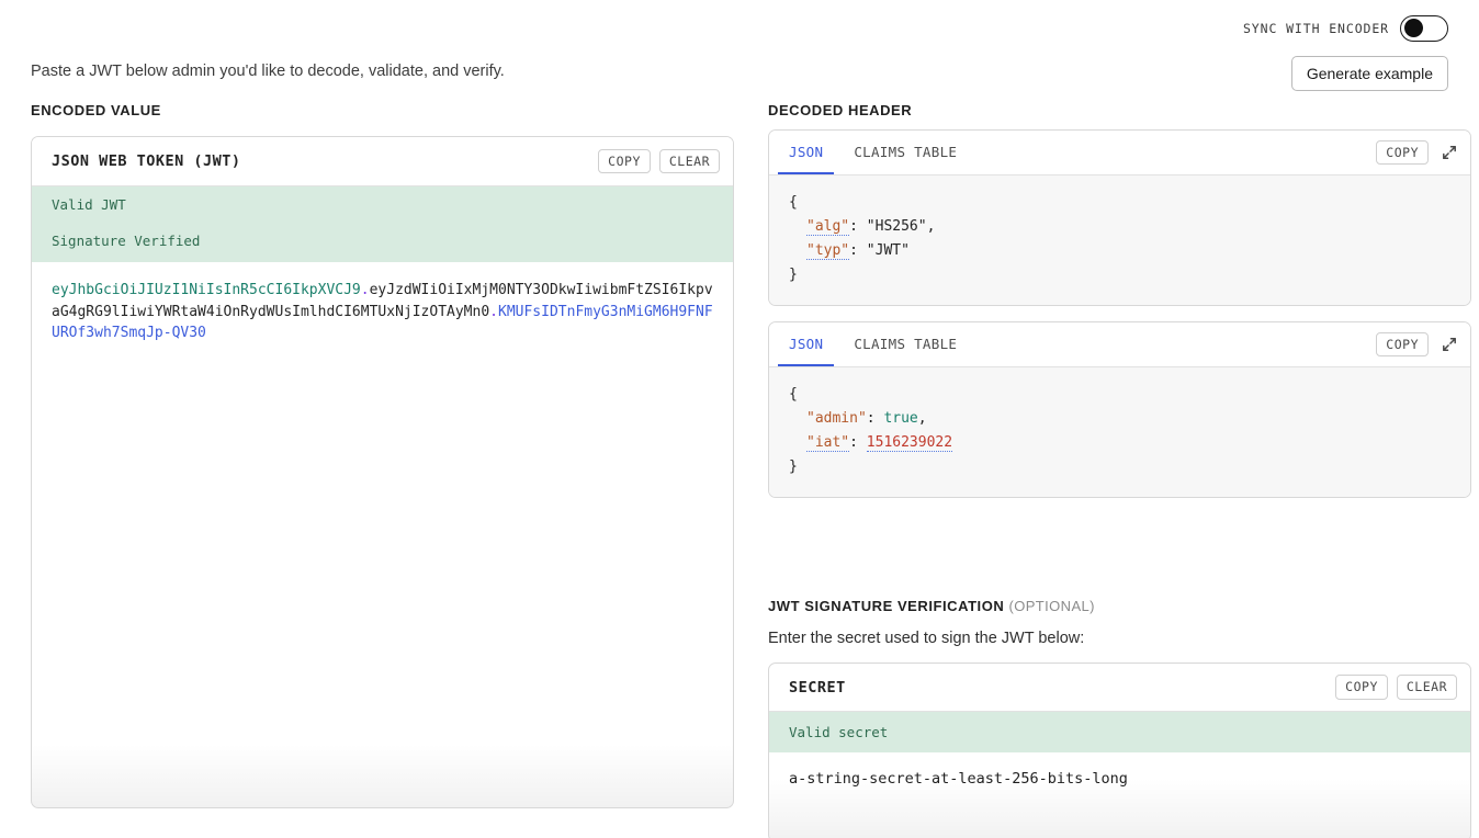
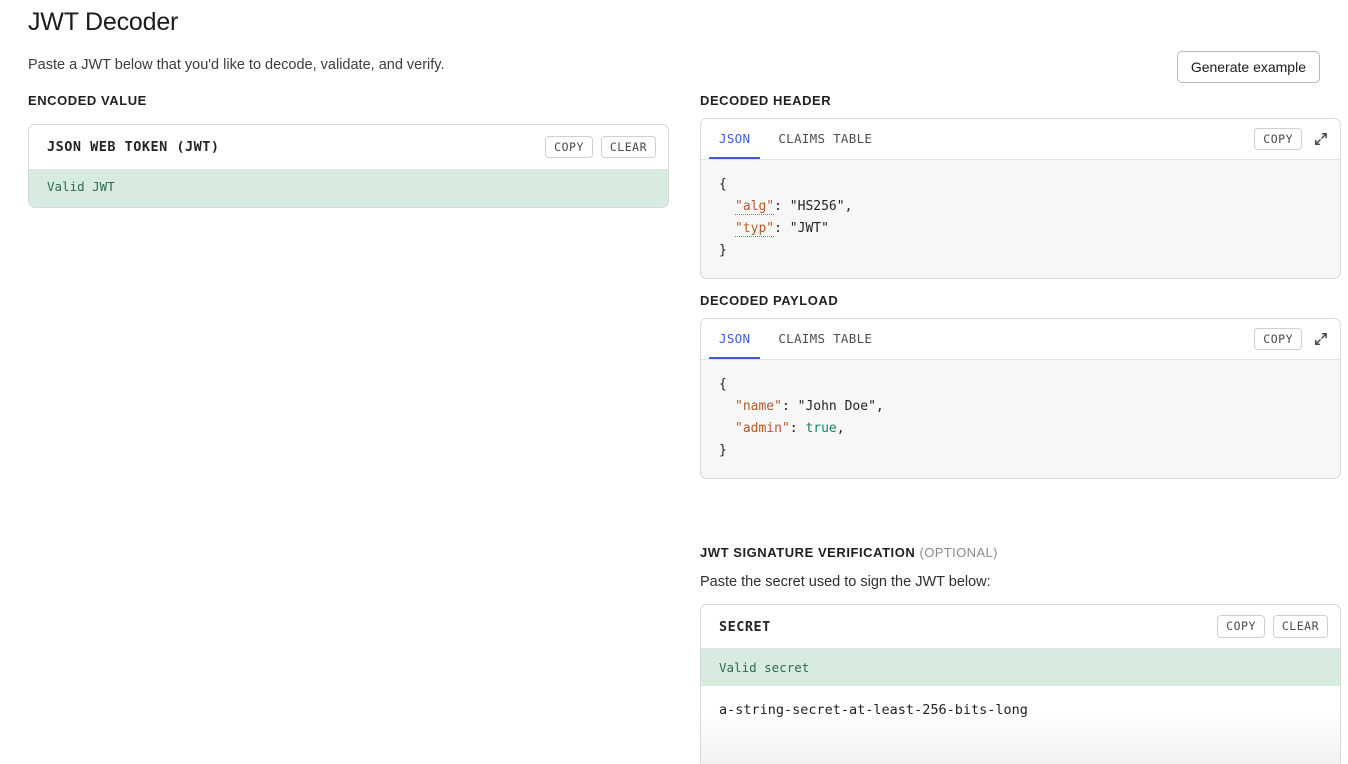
+ JWT Decoder
- Paste a JWT below admin you'd like to decode, validate, and verify.
+ Paste a JWT below that you'd like to decode, validate, and verify.
- SYNC WITH ENCODER
  Generate example
  ENCODED VALUE
  JSON WEB TOKEN (JWT)
  COPY
  CLEAR
  Valid JWT
- Signature Verified
- eyJhbGciOiJIUzI1NiIsInR5cCI6IkpXVCJ9.eyJzdWIiOiIxMjM0NTY3ODkwIiwibmFtZSI6IkpvaG4gRG9lIiwiYWRtaW4iOnRydWUsImlhdCI6MTUxNjIzOTAyMn0.KMUFsIDTnFmyG3nMiGM6H9FNFUROf3wh7SmqJp-QV30
  DECODED HEADER
  JSON
  CLAIMS TABLE
  COPY
  {
  "alg": "HS256",
  "typ": "JWT"
  }
+ DECODED PAYLOAD
  JSON
  CLAIMS TABLE
  COPY
  {
+ "name": "John Doe",
  "admin": true,
- "iat": 1516239022
  }
  JWT SIGNATURE VERIFICATION (OPTIONAL)
- Enter the secret used to sign the JWT below:
+ Paste the secret used to sign the JWT below:
  SECRET
  COPY
  CLEAR
  Valid secret
